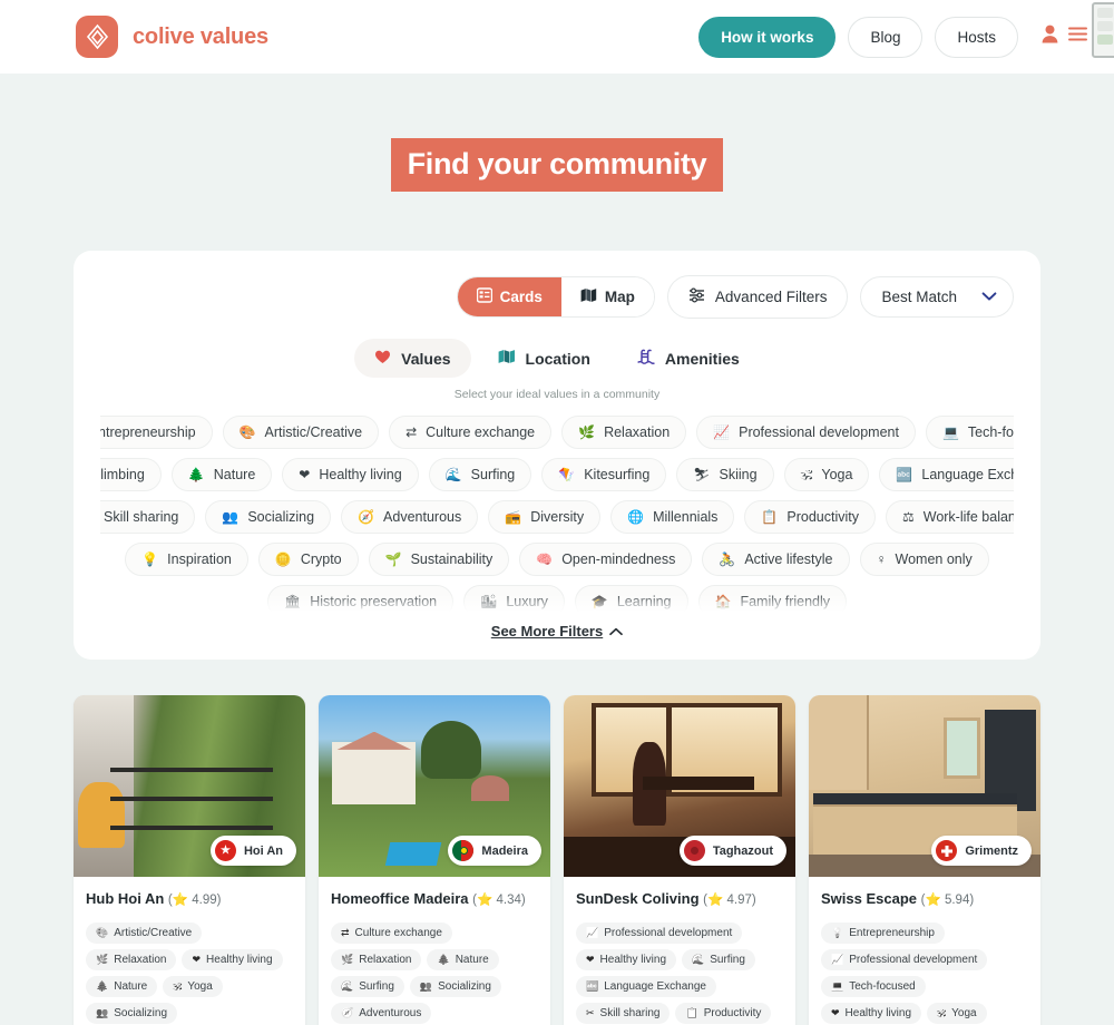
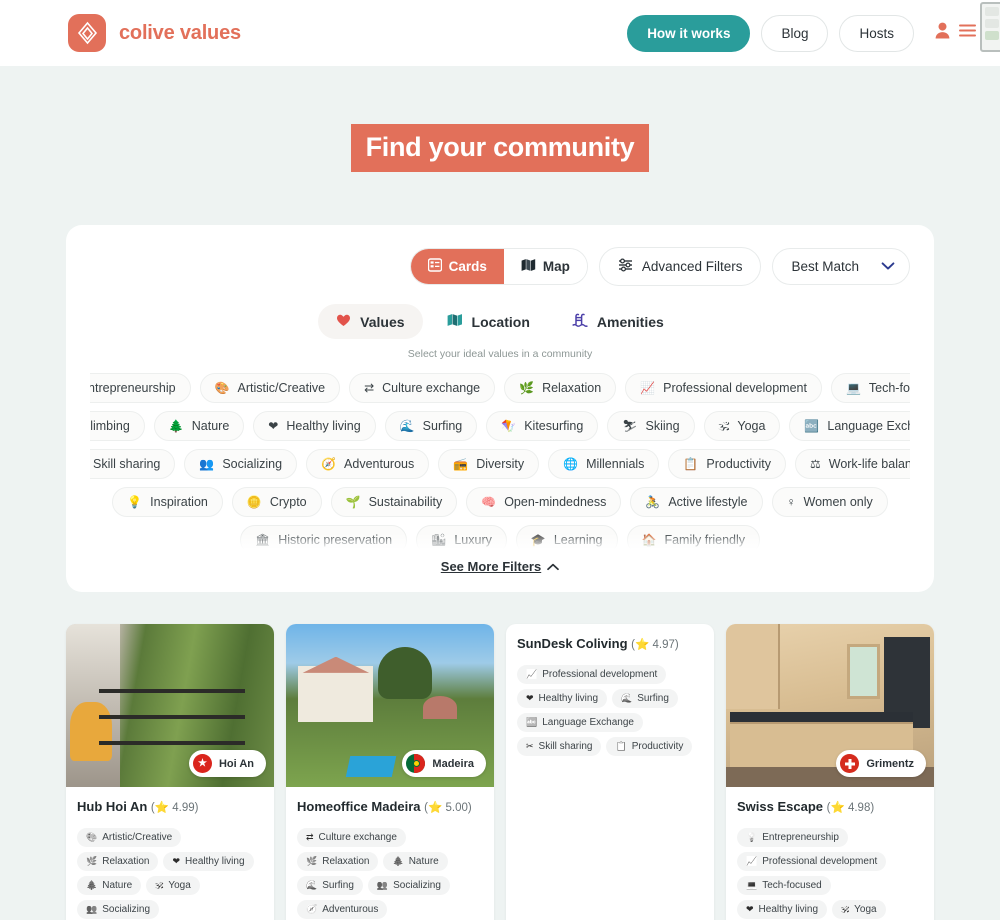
  colive values
  How it works
  Blog
  Hosts
  Find your community
  Cards
  Map
  Advanced Filters
  Best Match
  Values
  Location
  Amenities
  Select your ideal values in a community
  ntrepreneurship
  🎨
  Artistic/Creative
  ⇄
  Culture exchange
  🌿
  Relaxation
  📈
  Professional development
  💻
  limbing
  🌲
  Nature
  ❤
  Healthy living
  🌊
  Surfing
  🪁
  Kitesurfing
  ⛷
  Skiing
  🕉
  Yoga
  🔤
  Skill sharing
  👥
  Socializing
  🧭
  Adventurous
  📻
  Diversity
  🌐
  Millennials
  📋
  Productivity
  ⚖
  Work-life balan
  💡
  Inspiration
  🪙
  Crypto
  🌱
  Sustainability
  🧠
  Open-mindedness
  🚴
  Active lifestyle
  ♀
  Women only
  See More Filters
  ★
  Hoi An
  Hub Hoi An (⭐ 4.99)
  🎨
  Artistic/Creative
  🌿
  Relaxation
  ❤
  Healthy living
  🌲
  Nature
  🕉
  Yoga
  👥
  Socializing
  Madeira
- Homeoffice Madeira (⭐ 4.34)
+ Homeoffice Madeira (⭐ 5.00)
  ⇄
  Culture exchange
  🌿
  Relaxation
  🌲
  Nature
  🌊
  Surfing
  👥
  Socializing
  🧭
  Adventurous
- Taghazout
  SunDesk Coliving (⭐ 4.97)
  📈
  Professional development
  ❤
  Healthy living
  🌊
  Surfing
  🔤
  Language Exchange
  ✂
  Skill sharing
  📋
  Productivity
  Grimentz
- Swiss Escape (⭐ 5.94)
+ Swiss Escape (⭐ 4.98)
  💡
  Entrepreneurship
  📈
  Professional development
  💻
  Tech-focused
  ❤
  Healthy living
  🕉
  Yoga
